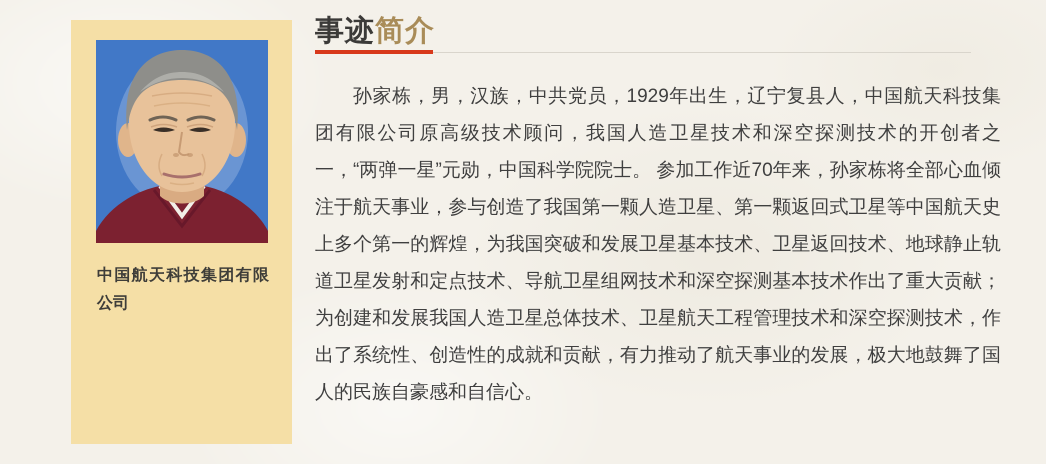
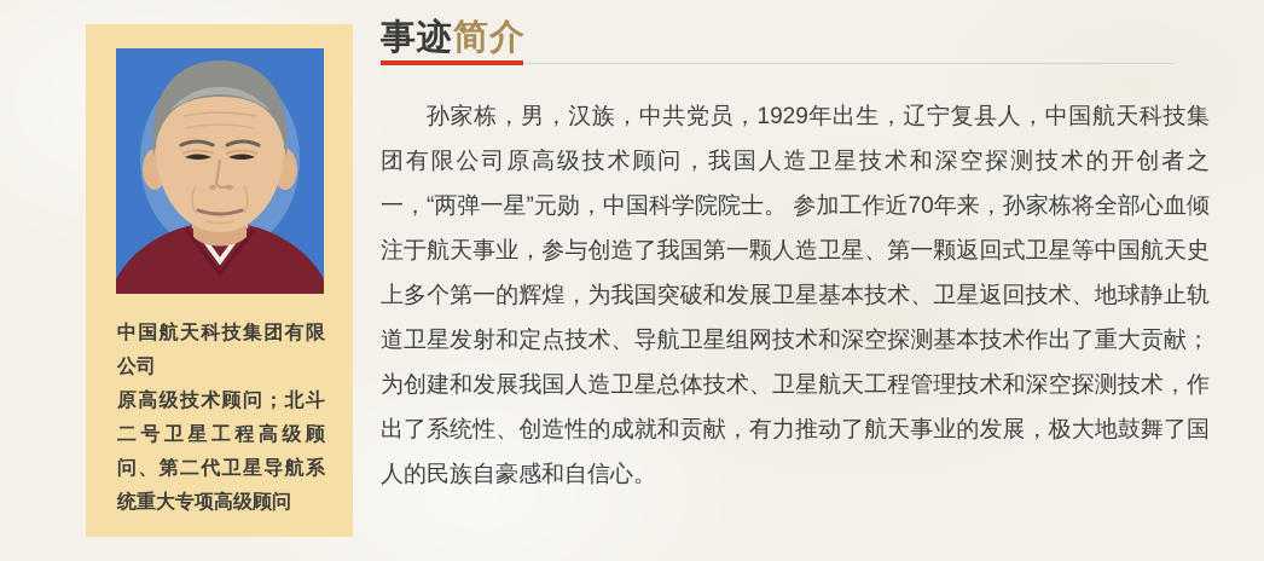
  中国航天科技集团有限公司
+ 原高级技术顾问；北斗二号卫星工程高级顾问、第二代卫星导航系统重大专项高级顾问
  事迹简介
  孙家栋，男，汉族，中共党员，1929年出生，辽宁复县人，中国航天科技集团有限公司原高级技术顾问，我国人造卫星技术和深空探测技术的开创者之一，“两弹一星”元勋，中国科学院院士。 参加工作近70年来，孙家栋将全部心血倾注于航天事业，参与创造了我国第一颗人造卫星、第一颗返回式卫星等中国航天史上多个第一的辉煌，为我国突破和发展卫星基本技术、卫星返回技术、地球静止轨道卫星发射和定点技术、导航卫星组网技术和深空探测基本技术作出了重大贡献；为创建和发展我国人造卫星总体技术、卫星航天工程管理技术和深空探测技术，作出了系统性、创造性的成就和贡献，有力推动了航天事业的发展，极大地鼓舞了国人的民族自豪感和自信心。
